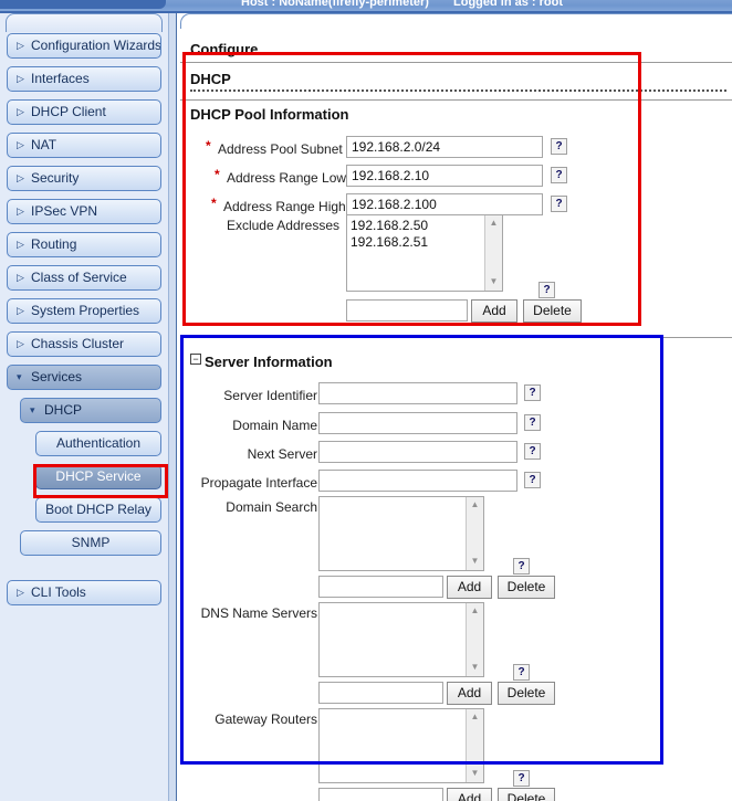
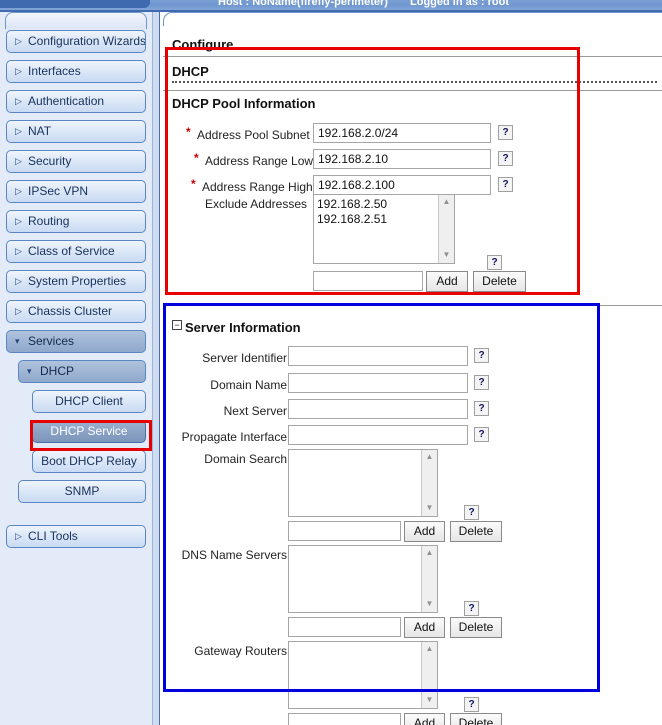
  Host : NoName(firefly-perimeter)
  Logged in as : root
  ▷
  Configuration Wizards
  ▷
  Interfaces
  ▷
- DHCP Client
+ Authentication
  ▷
  NAT
  ▷
  Security
  ▷
  IPSec VPN
  ▷
  Routing
  ▷
  Class of Service
  ▷
  System Properties
  ▷
  Chassis Cluster
  ▾
  Services
  ▾
  DHCP
- Authentication
+ DHCP Client
  DHCP Service
  Boot DHCP Relay
  SNMP
  ▷
  CLI Tools
  Configure
  DHCP
  DHCP Pool Information
  *
  Address Pool Subne
  192.168.2.0/24
  ?
  *
  Address Range Lo
  192.168.2.10
  ?
  *
  Address Range Hig
  192.168.2.100
  ?
  Exclude Addresses
  192.168.2.50
  192.168.2.51
  ▲
  ▼
  ?
  Add
  Delete
  −
  Server Information
  Server Identifier
  ?
  Domain Name
  ?
  Next Server
  ?
  Propagate Interface
  ?
  Domain Search
  ▲
  ▼
  ?
  Add
  Delete
  DNS Name Servers
  ▲
  ▼
  ?
  Add
  Delete
  Gateway Routers
  ▲
  ▼
  ?
  Add
  Delete
